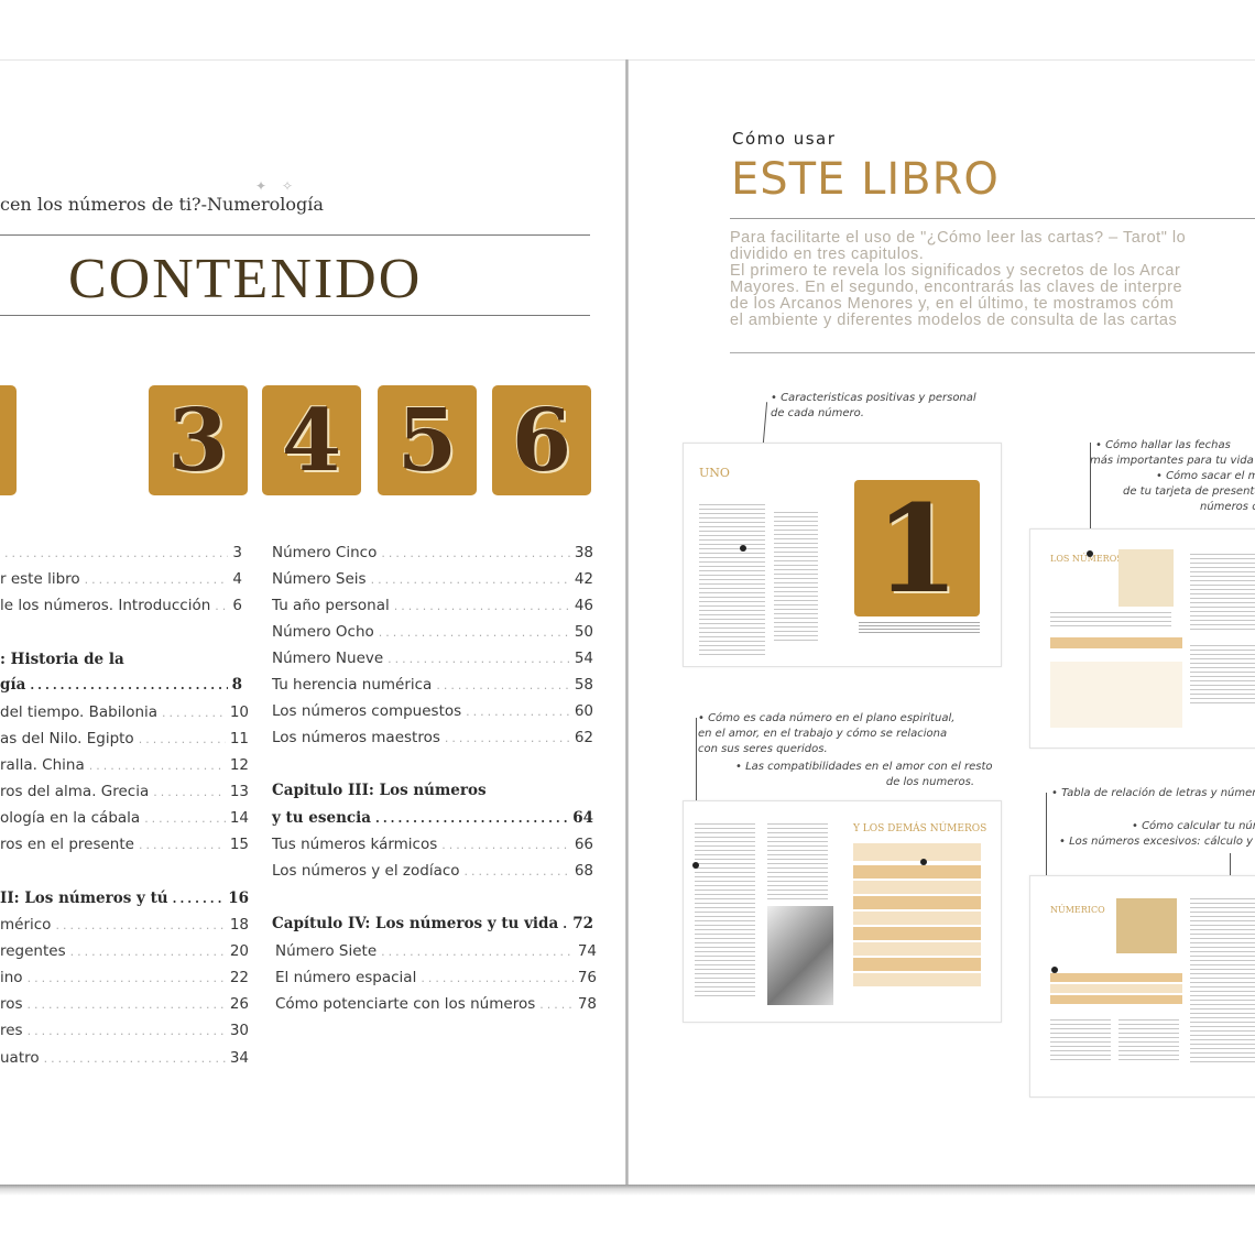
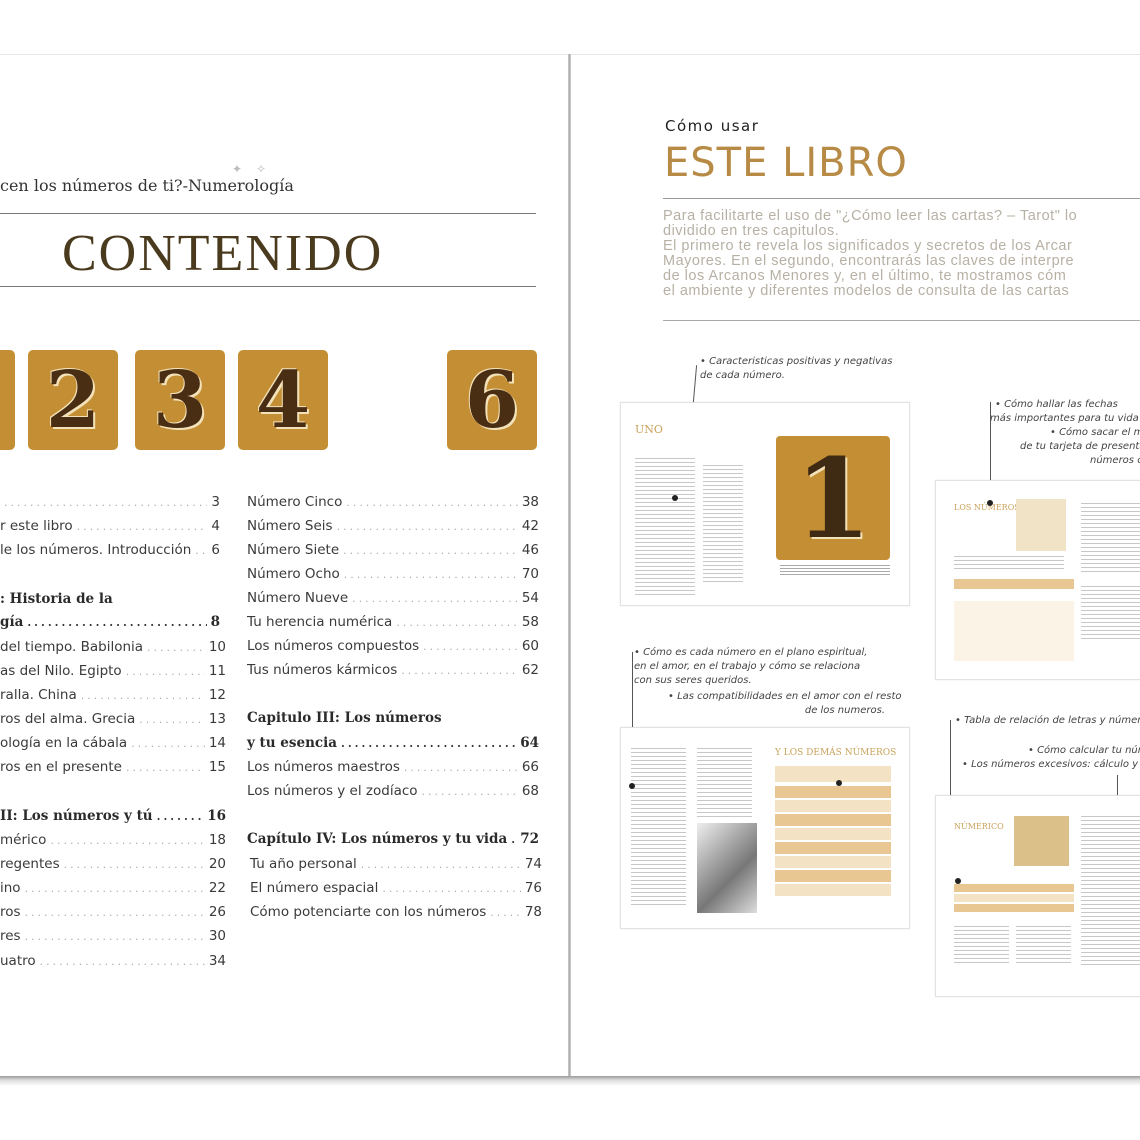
  cen los números de ti?-Numerología
  ✦✧
  CONTENIDO
+ 2
  3
  4
- 5
  6
  3
  r este libro
  4
  le los números. Introducción
  6
  : Historia de la
  gía
  8
  del tiempo. Babilonia
  10
  as del Nilo. Egipto
  11
  ralla. China
  12
  ros del alma. Grecia
  13
  ología en la cábala
  14
  ros en el presente
  15
  II: Los números y tú
  16
  mérico
  18
  regentes
  20
  ino
  22
  ros
  26
  res
  30
  uatro
  34
  Número Cinco
  38
  Número Seis
  42
- Tu año personal
+ Número Siete
  46
  Número Ocho
- 50
+ 70
  Número Nueve
  54
  Tu herencia numérica
  58
  Los números compuestos
  60
- Los números maestros
+ Tus números kármicos
  62
  Capitulo III: Los números
  y tu esencia
  64
- Tus números kármicos
+ Los números maestros
  66
  Los números y el zodíaco
  68
  Capítulo IV: Los números y tu vida
  72
- Número Siete
+ Tu año personal
  74
  El número espacial
  76
  Cómo potenciarte con los números
  78
  Cómo usar
  ESTE LIBRO
  Para facilitarte el uso de "¿Cómo leer las cartas? – Tarot" lo
  dividido en tres capitulos.
  El primero te revela los significados y secretos de los Arcar
  Mayores. En el segundo, encontrarás las claves de interpre
  de los Arcanos Menores y, en el último, te mostramos cóm
  el ambiente y diferentes modelos de consulta de las cartas
- • Caracteristicas positivas y personal
+ • Caracteristicas positivas y negativas
  de cada número.
  UNO
  1
  • Cómo hallar las fechas
  más importantes para tu vida
  • Cómo sacar el m
  de tu tarjeta de present
  números
  LOS NÚMERO
  • Cómo es cada número en el plano espiritual,
  en el amor, en el trabajo y cómo se relaciona
  con sus seres queridos.
  • Las compatibilidades en el amor con el resto
  de los numeros.
  Y LOS DEMÁS NÚMEROS
  • Tabla de relación de letras y númer
  • Cómo calcular tu nú
  • Los números excesivos: cálculo y
  NÚMERICO
